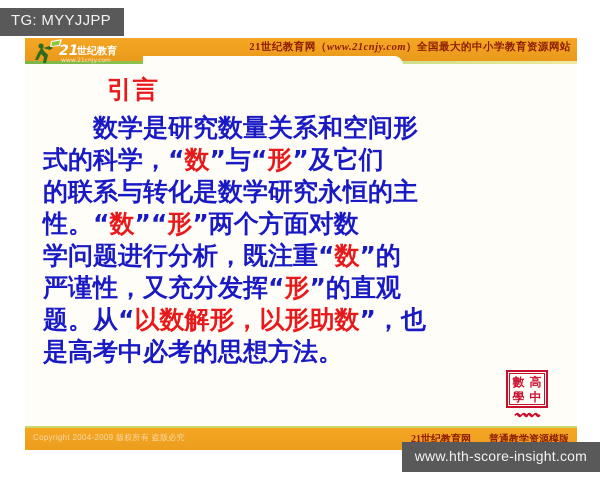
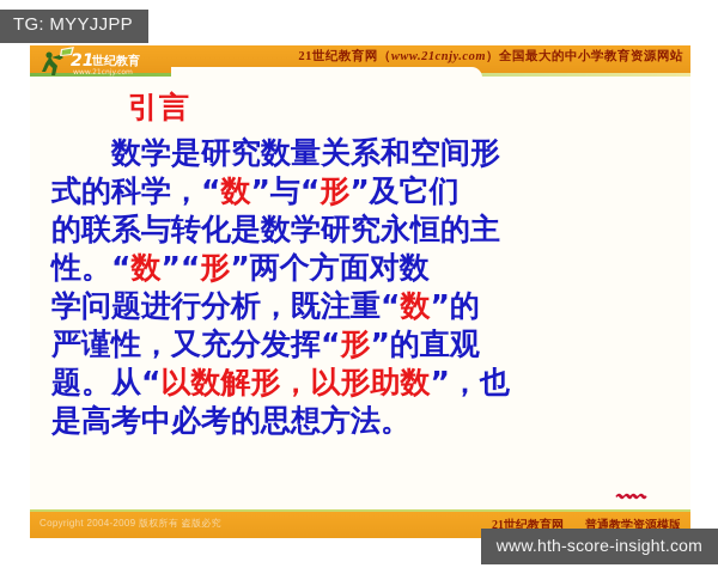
  TG: MYYJJPP
  21
  世纪教育
  21世纪教育网（www.21cnjy.com）全国最大的中小学教育资源网站
  引言
  数学是研究数量关系和空间形
  式的科学，“数”与“形”及它们
  的联系与转化是数学研究永恒的主
  性。“数”“形”两个方面对数
  学问题进行分析，既注重“数”的
  严谨性，又充分发挥“形”的直观
  题。从“以数解形，以形助数”，也
  是高考中必考的思想方法。
- 數
- 高
- 學
- 中
  〰〰
  Copyright 2004-2009 版权所有 盗版必究
  21世纪教育网 普通教学资源模版
  www.hth-score-insight.com
